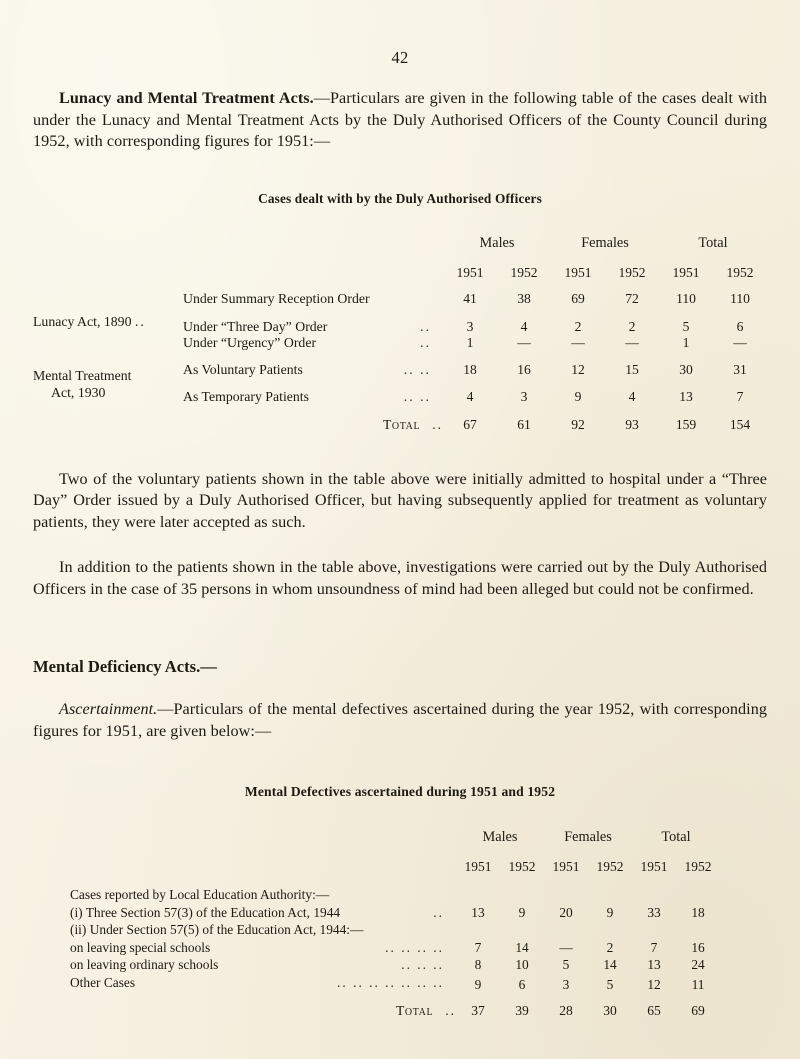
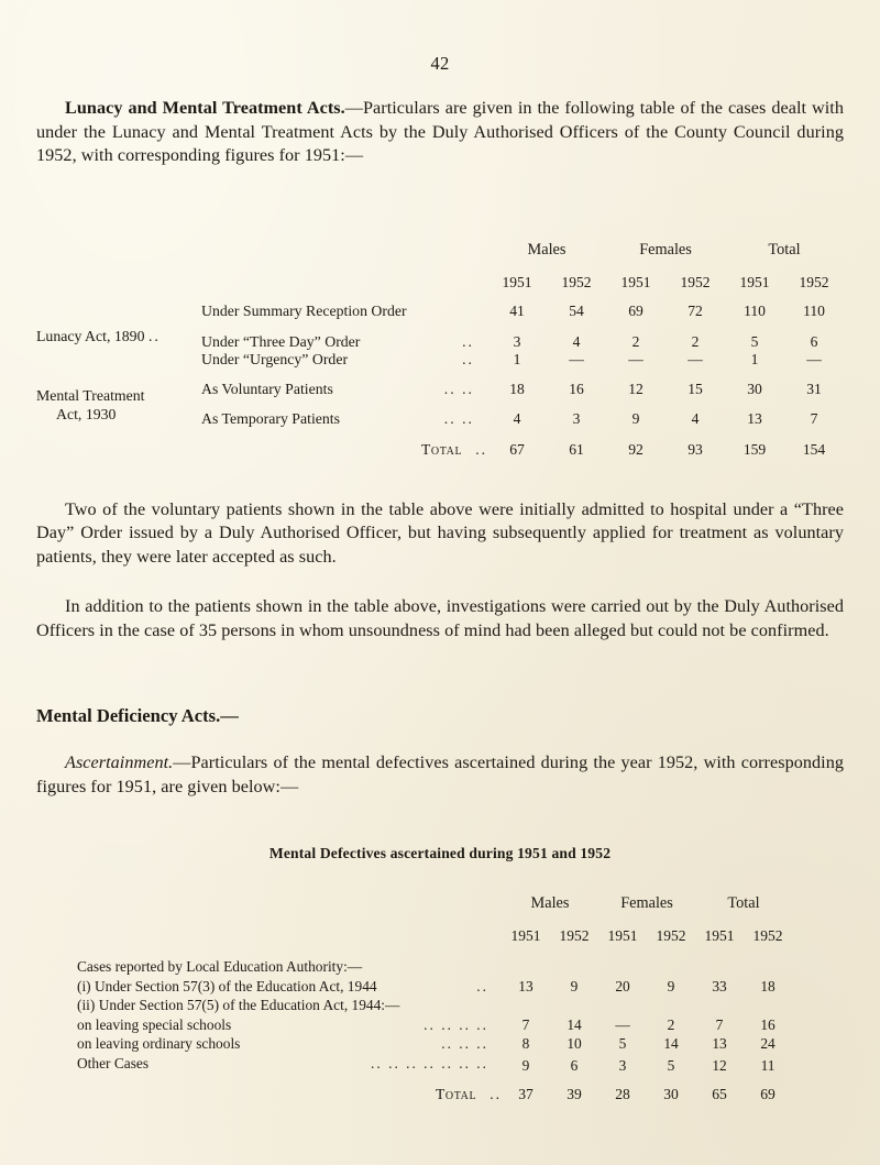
  42
  Lunacy and Mental Treatment Acts.—Particulars are given in the following table of the cases dealt with under the Lunacy and Mental Treatment Acts by the Duly Authorised Officers of the County Council during 1952, with corresponding figures for 1951:—
- Cases dealt with by the Duly Authorised Officers
  		Males	Females	Total
  1951	1952	1951	1952	1951	1952
- Lunacy Act, 1890 ..	Under Summary Reception Order	41	38	69	72	110	110
+ Lunacy Act, 1890 ..	Under Summary Reception Order	41	54	69	72	110	110
  Under “Three Day” Order ..	3	4	2	2	5	6
  Under “Urgency” Order ..	1	—	—	—	1	—
  Mental Treatment Act, 1930	As Voluntary Patients .. ..	18	16	12	15	30	31
  As Temporary Patients .. ..	4	3	9	4	13	7
  	Total ..	67	61	92	93	159	154
  Two of the voluntary patients shown in the table above were initially admitted to hospital under a “Three Day” Order issued by a Duly Authorised Officer, but having subsequently applied for treatment as voluntary patients, they were later accepted as such.
  In addition to the patients shown in the table above, investigations were carried out by the Duly Authorised Officers in the case of 35 persons in whom unsoundness of mind had been alleged but could not be confirmed.
  Mental Deficiency Acts.—
  Ascertainment.—Particulars of the mental defectives ascertained during the year 1952, with corresponding figures for 1951, are given below:—
  Mental Defectives ascertained during 1951 and 1952
  	Males	Females	Total
  1951	1952	1951	1952	1951	1952
  Cases reported by Local Education Authority:—
- (i) Three Section 57(3) of the Education Act, 1944 ..	13	9	20	9	33	18
+ (i) Under Section 57(3) of the Education Act, 1944 ..	13	9	20	9	33	18
  (ii) Under Section 57(5) of the Education Act, 1944:—
  on leaving special schools .. .. .. ..	7	14	—	2	7	16
  on leaving ordinary schools .. .. ..	8	10	5	14	13	24
  Other Cases .. .. .. .. .. .. ..	9	6	3	5	12	11
  Total ..	37	39	28	30	65	69
